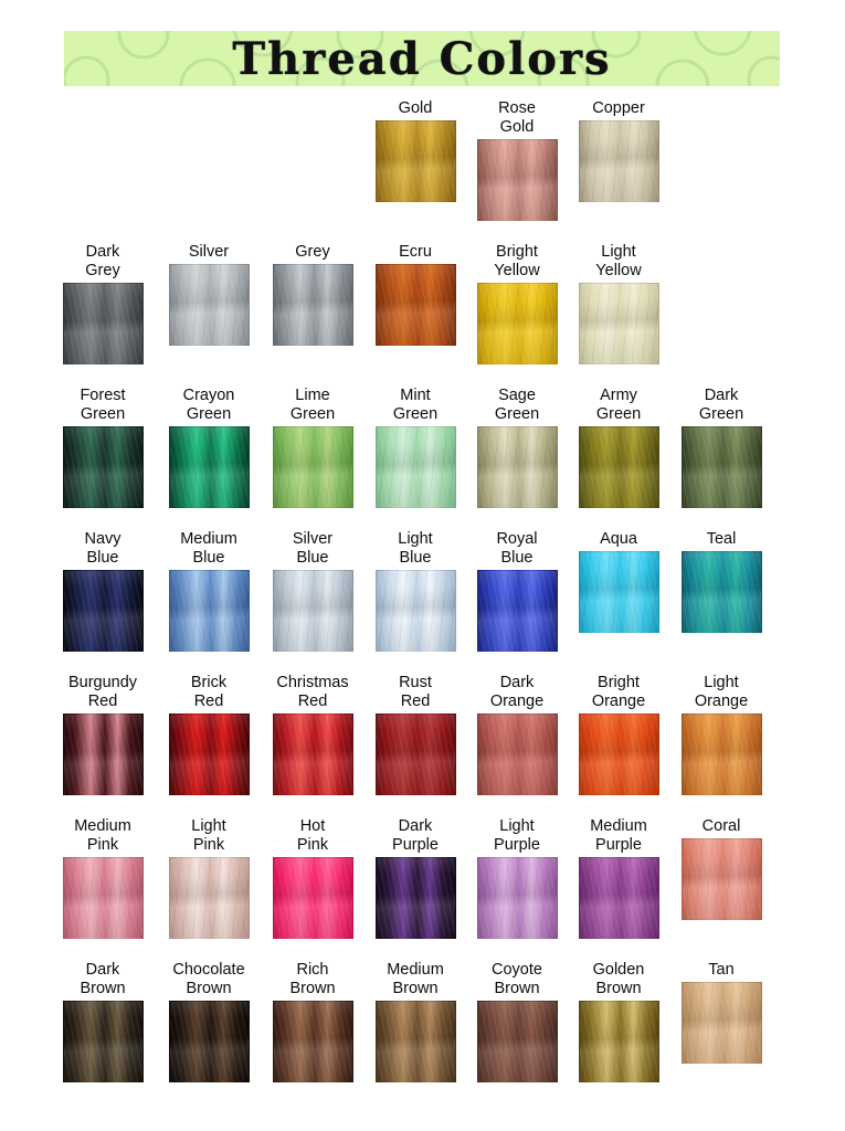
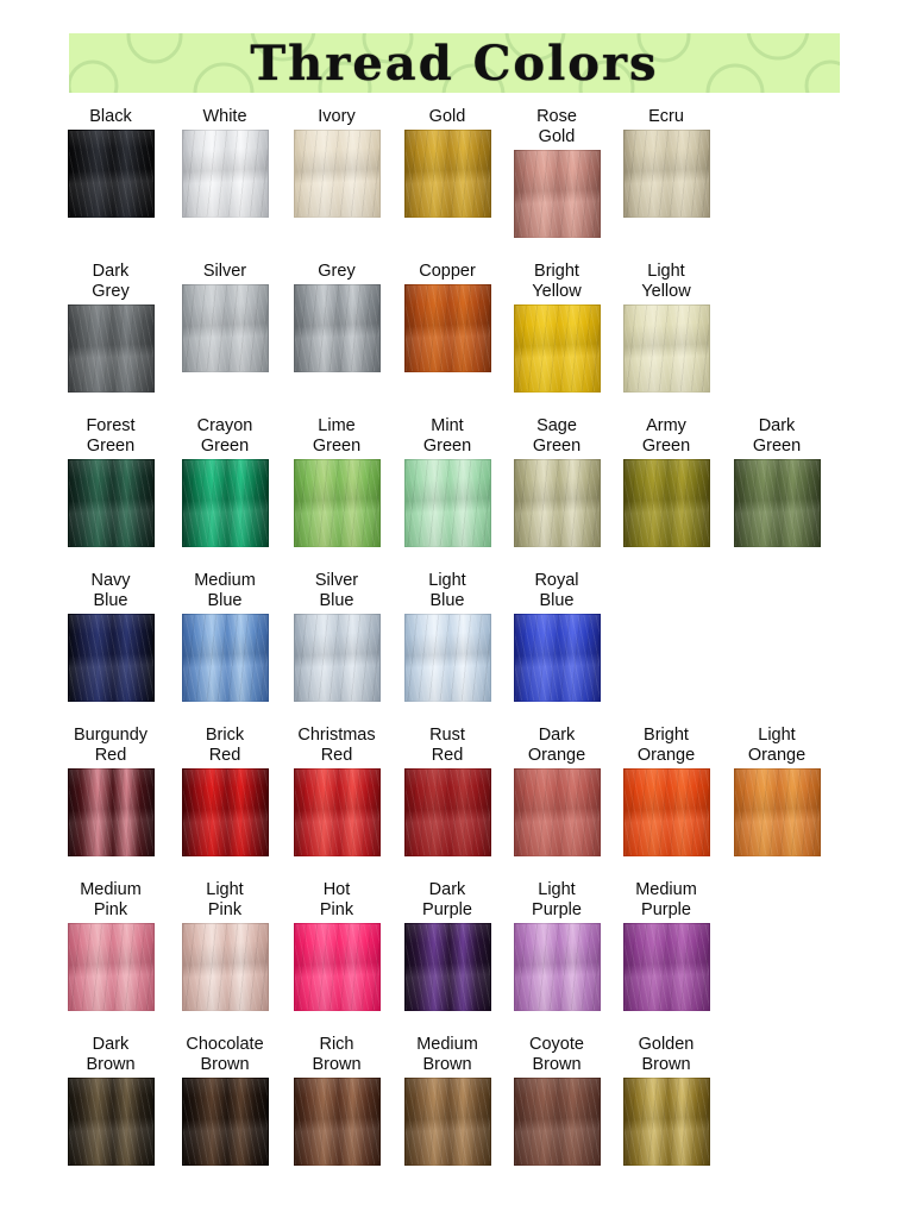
  Thread Colors
+ Black
+ White
+ Ivory
  Gold
  Rose
  Gold
- Copper
+ Ecru
  Dark
  Grey
  Silver
  Grey
- Ecru
+ Copper
  Bright
  Yellow
  Light
  Yellow
  Forest
  Green
  Crayon
  Green
  Lime
  Green
  Mint
  Green
  Sage
  Green
  Army
  Green
  Dark
  Green
  Navy
  Blue
  Medium
  Blue
  Silver
  Blue
  Light
  Blue
  Royal
  Blue
- Aqua
- Teal
  Burgundy
  Red
  Brick
  Red
  Christmas
  Red
  Rust
  Red
  Dark
  Orange
  Bright
  Orange
  Light
  Orange
  Medium
  Pink
  Light
  Pink
  Hot
  Pink
  Dark
  Purple
  Light
  Purple
  Medium
  Purple
- Coral
  Dark
  Brown
  Chocolate
  Brown
  Rich
  Brown
  Medium
  Brown
  Coyote
  Brown
  Golden
  Brown
- Tan
